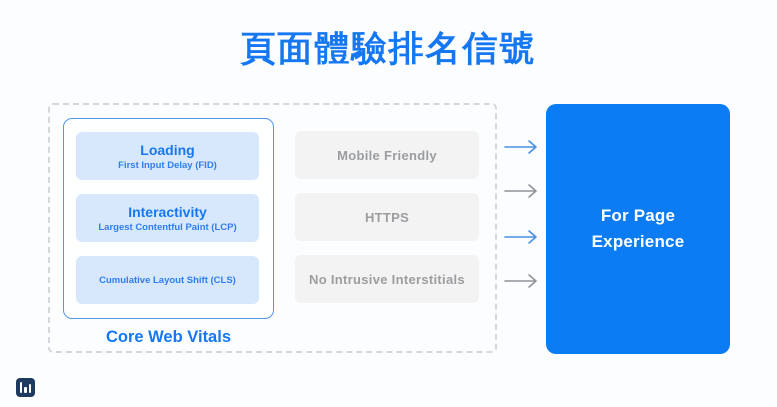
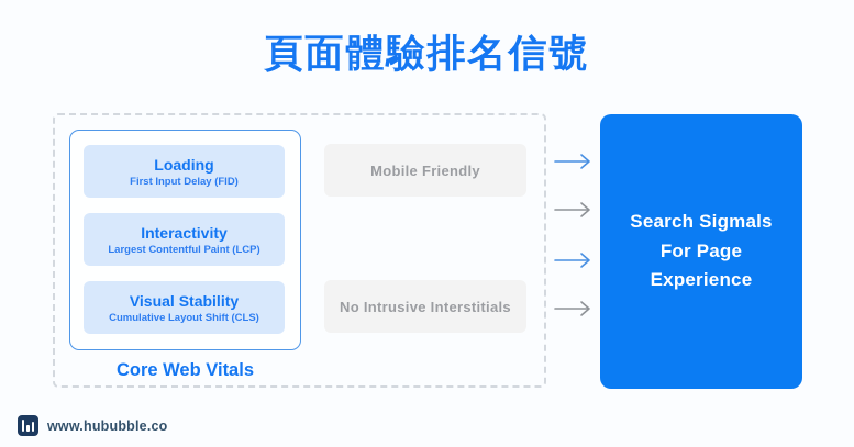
  頁面體驗排名信號
  Loading
  First Input Delay (FID)
  Interactivity
  Largest Contentful Paint (LCP)
+ Visual Stability
  Cumulative Layout Shift (CLS)
  Core Web Vitals
  Mobile Friendly
- HTTPS
  No Intrusive Interstitials
+ Search Sigmals
  For Page
  Experience
+ www.hububble.co
